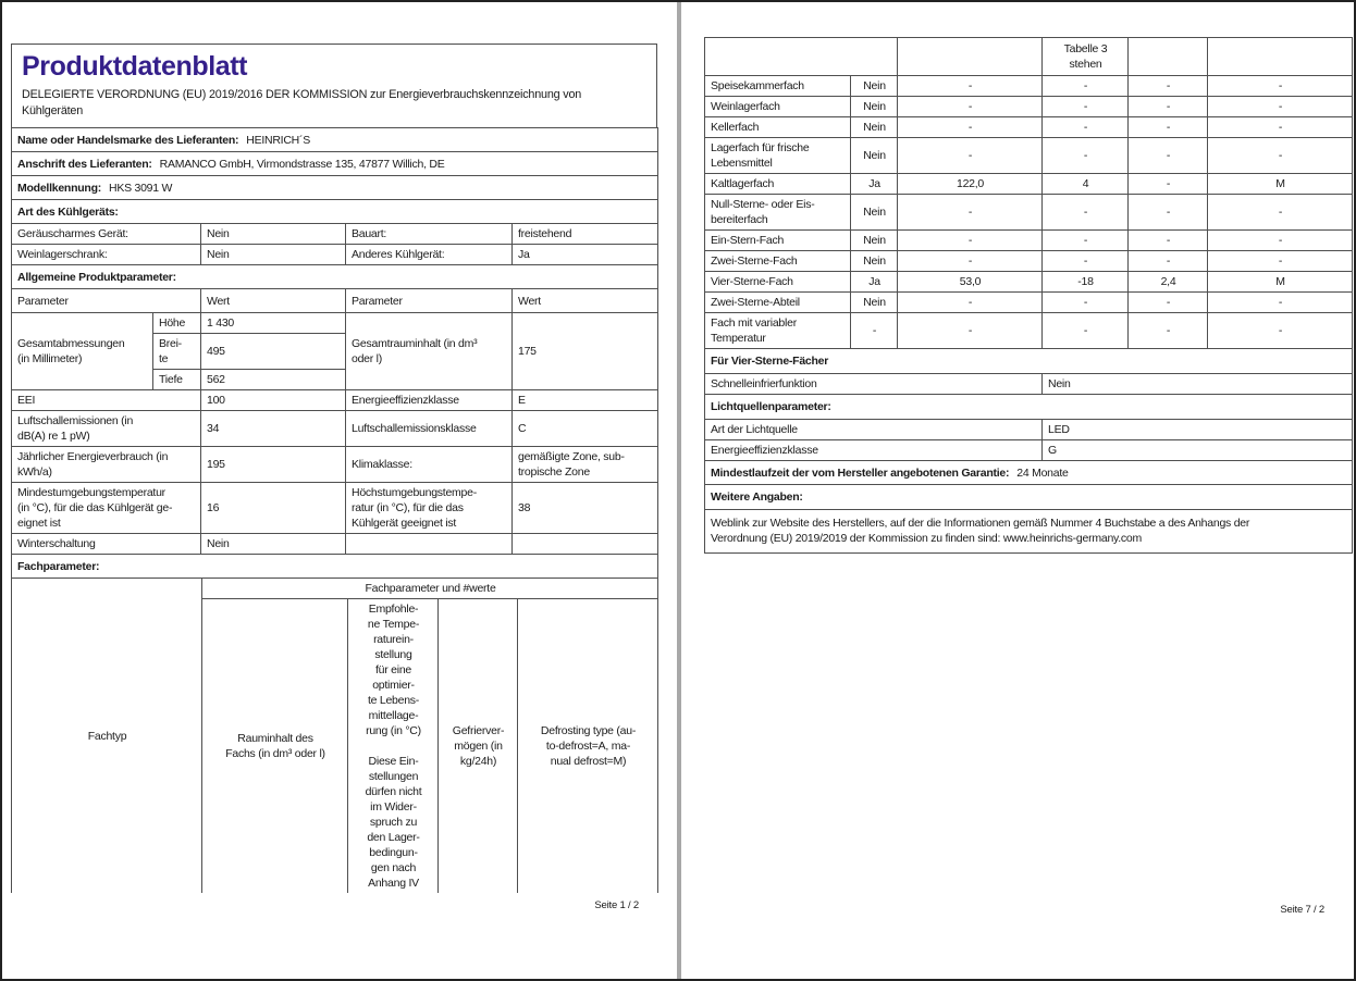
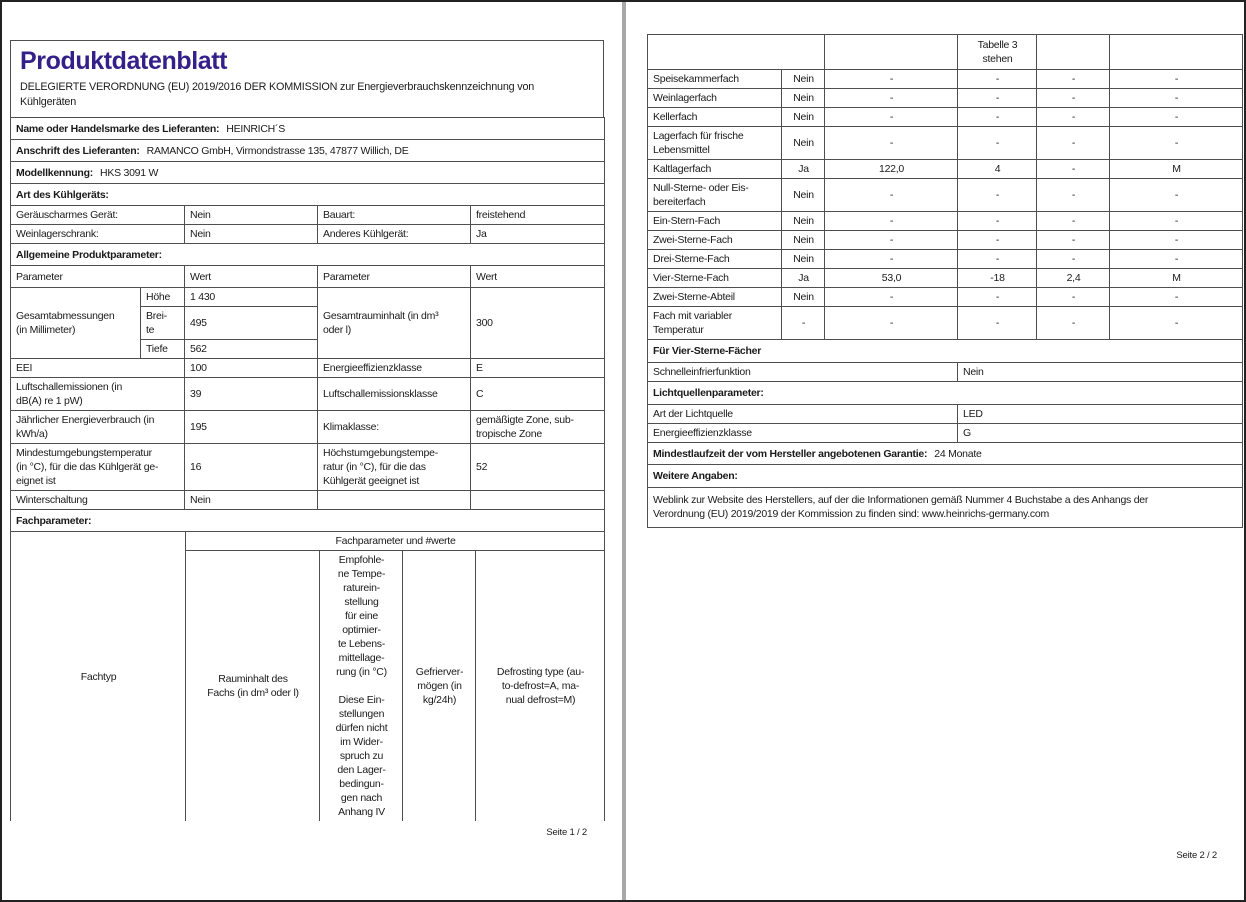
  Produktdatenblatt
  DELEGIERTE VERORDNUNG (EU) 2019/2016 DER KOMMISSION zur Energieverbrauchskennzeichnung von
  Kühlgeräten
  Name oder Handelsmarke des Lieferanten: HEINRICH´S
  Anschrift des Lieferanten: RAMANCO GmbH, Virmondstrasse 135, 47877 Willich, DE
  Modellkennung: HKS 3091 W
  Art des Kühlgeräts:
  Geräuscharmes Gerät:	Nein	Bauart:	freistehend
  Weinlagerschrank:	Nein	Anderes Kühlgerät:	Ja
  Allgemeine Produktparameter:
  Parameter	Wert	Parameter	Wert
- Gesamtabmessungen (in Millimeter)	Höhe	1 430	Gesamtrauminhalt (in dm³ oder l)	175
+ Gesamtabmessungen (in Millimeter)	Höhe	1 430	Gesamtrauminhalt (in dm³ oder l)	300
  Brei- te	495
  Tiefe	562
  EEI	100	Energieeffizienzklasse	E
- Luftschallemissionen (in dB(A) re 1 pW)	34	Luftschallemissionsklasse	C
+ Luftschallemissionen (in dB(A) re 1 pW)	39	Luftschallemissionsklasse	C
  Jährlicher Energieverbrauch (in kWh/a)	195	Klimaklasse:	gemäßigte Zone, sub- tropische Zone
- Mindestumgebungstemperatur (in °C), für die das Kühlgerät ge- eignet ist	16	Höchstumgebungstempe- ratur (in °C), für die das Kühlgerät geeignet ist	38
+ Mindestumgebungstemperatur (in °C), für die das Kühlgerät ge- eignet ist	16	Höchstumgebungstempe- ratur (in °C), für die das Kühlgerät geeignet ist	52
  Winterschaltung	Nein
  Fachparameter:
  Fachtyp	Fachparameter und #werte
  Rauminhalt des Fachs (in dm³ oder l)	Empfohle- ne Tempe- raturein- stellung für eine optimier- te Lebens- mittellage- rung (in °C) Diese Ein- stellungen dürfen nicht im Wider- spruch zu den Lager- bedingun- gen nach Anhang IV	Gefrierver- mögen (in kg/24h)	Defrosting type (au- to-defrost=A, ma- nual defrost=M)
  Seite 1 / 2
  		Tabelle 3 stehen
  Speisekammerfach	Nein	-	-	-	-
  Weinlagerfach	Nein	-	-	-	-
  Kellerfach	Nein	-	-	-	-
  Lagerfach für frische Lebensmittel	Nein	-	-	-	-
  Kaltlagerfach	Ja	122,0	4	-	M
  Null-Sterne- oder Eis- bereiterfach	Nein	-	-	-	-
  Ein-Stern-Fach	Nein	-	-	-	-
  Zwei-Sterne-Fach	Nein	-	-	-	-
+ Drei-Sterne-Fach	Nein	-	-	-	-
  Vier-Sterne-Fach	Ja	53,0	-18	2,4	M
  Zwei-Sterne-Abteil	Nein	-	-	-	-
  Fach mit variabler Temperatur	-	-	-	-	-
  Für Vier-Sterne-Fächer
  Schnelleinfrierfunktion	Nein
  Lichtquellenparameter:
  Art der Lichtquelle	LED
  Energieeffizienzklasse	G
  Mindestlaufzeit der vom Hersteller angebotenen Garantie: 24 Monate
  Weitere Angaben:
  Weblink zur Website des Herstellers, auf der die Informationen gemäß Nummer 4 Buchstabe a des Anhangs der Verordnung (EU) 2019/2019 der Kommission zu finden sind: www.heinrichs-germany.com
- Seite 7 / 2
+ Seite 2 / 2
